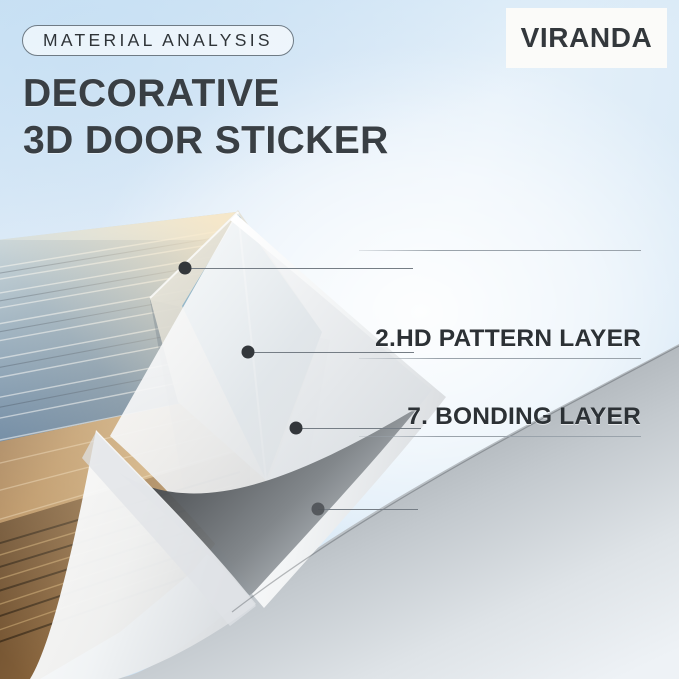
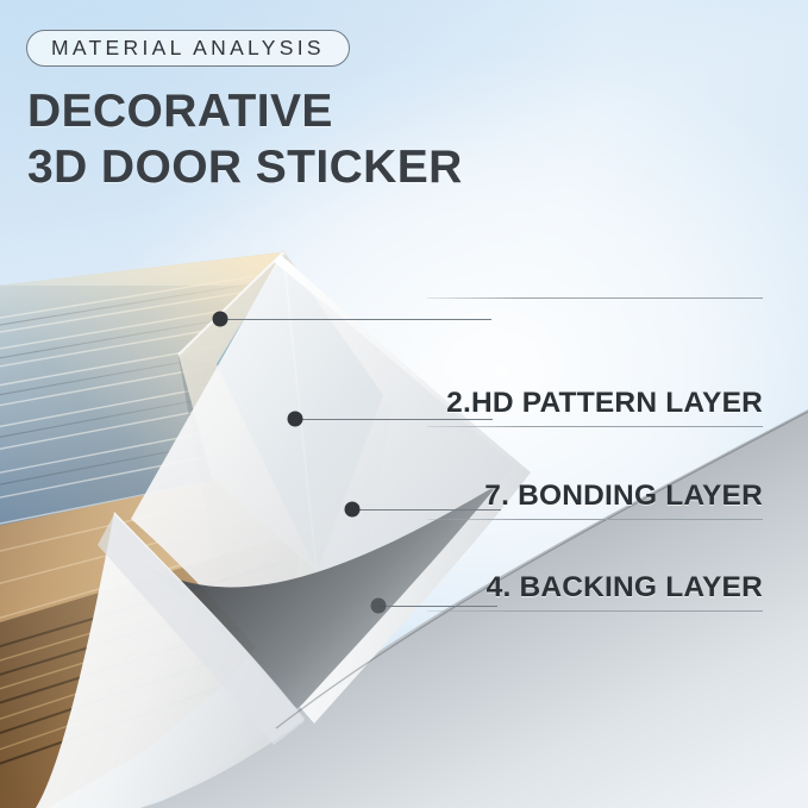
  MATERIAL ANALYSIS
  DECORATIVE
  3D DOOR STICKER
- VIRANDA
  2.HD PATTERN LAYER
  7. BONDING LAYER
+ 4. BACKING LAYER
